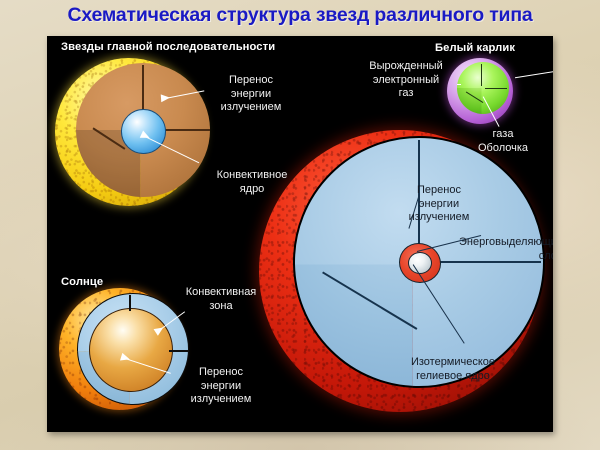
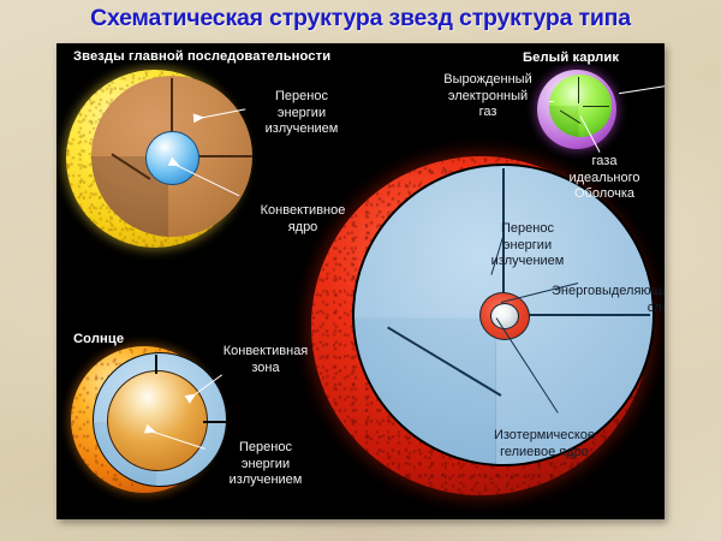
- Схематическая структура звезд различного типа
+ Схематическая структура звезд структура типа
  Звезды главной последовательности
  Перенос
  энергии
  излучением
  Конвективное
  ядро
  Солнце
  Конвективная
  зона
  Перенос
  энергии
  излучением
  Перенос
  энергии
  излучением
  Энерговыделяющ
  Изотермическое
  гелиевое ядро
  Белый карлик
  Вырожденный
  электронный
  газ
  газа
+ идеального
  Оболочка
